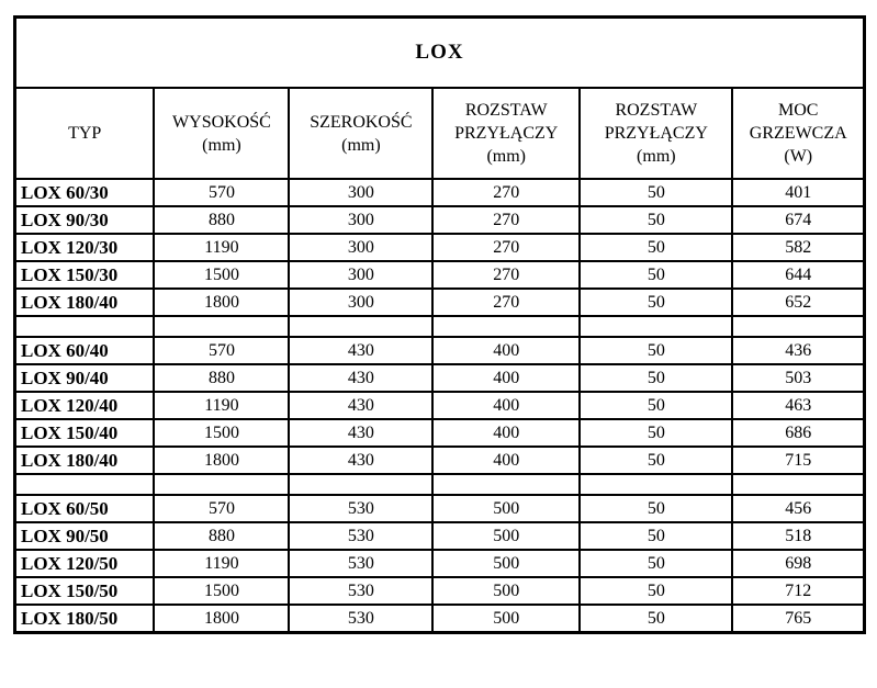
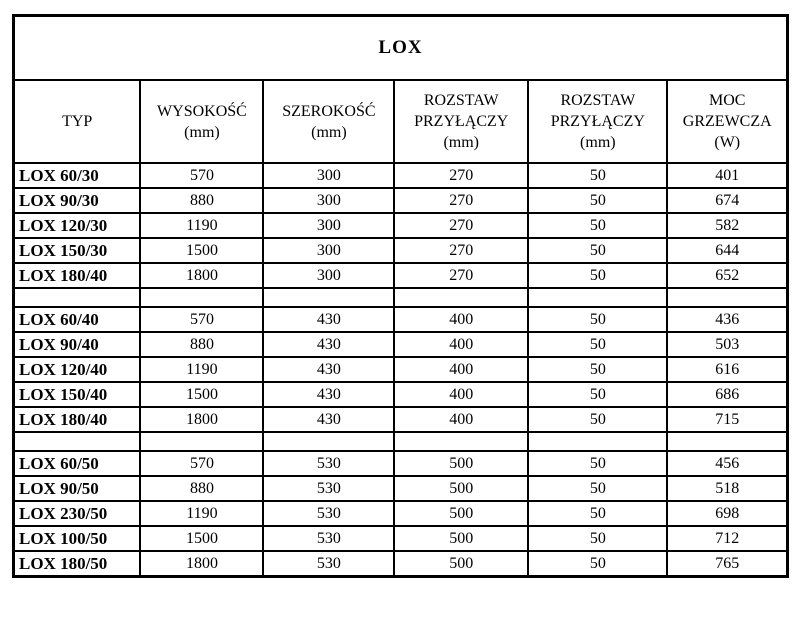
  LOX
  TYP	WYSOKOŚĆ(mm)	SZEROKOŚĆ(mm)	ROZSTAWPRZYŁĄCZY(mm)	ROZSTAWPRZYŁĄCZY(mm)	MOCGRZEWCZA(W)
  LOX 60/30	570	300	270	50	401
  LOX 90/30	880	300	270	50	674
  LOX 120/30	1190	300	270	50	582
  LOX 150/30	1500	300	270	50	644
  LOX 180/40	1800	300	270	50	652
  LOX 60/40	570	430	400	50	436
  LOX 90/40	880	430	400	50	503
- LOX 120/40	1190	430	400	50	463
+ LOX 120/40	1190	430	400	50	616
  LOX 150/40	1500	430	400	50	686
  LOX 180/40	1800	430	400	50	715
  LOX 60/50	570	530	500	50	456
  LOX 90/50	880	530	500	50	518
- LOX 120/50	1190	530	500	50	698
+ LOX 230/50	1190	530	500	50	698
- LOX 150/50	1500	530	500	50	712
+ LOX 100/50	1500	530	500	50	712
  LOX 180/50	1800	530	500	50	765
